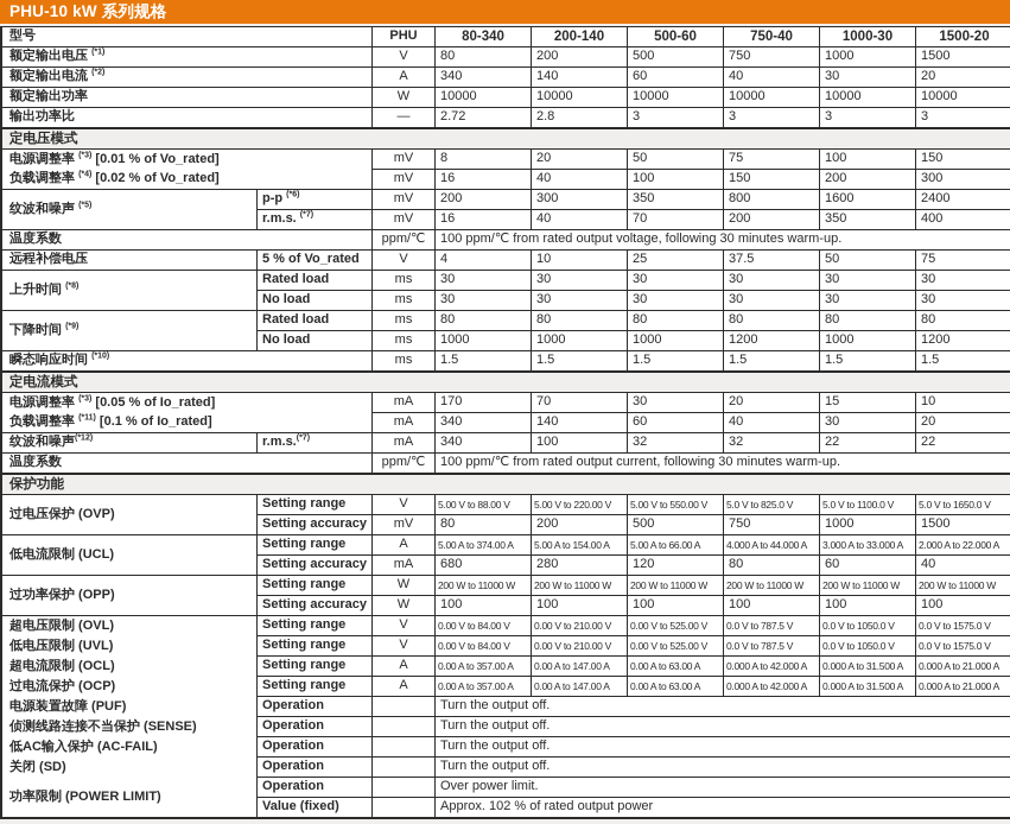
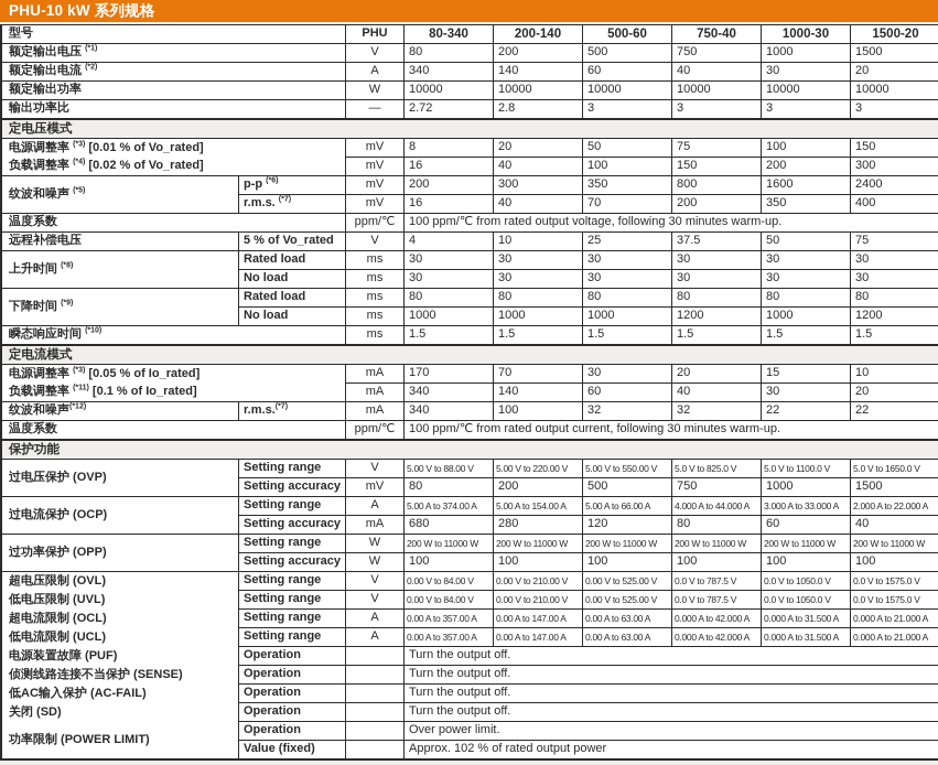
  PHU-10 kW 系列规格
  型号	PHU	80-340	200-140	500-60	750-40	1000-30	1500-20
  额定输出电压	V	80	200	500	750	1000	1500
  额定输出电流	A	340	140	60	40	30	20
  额定输出功率	W	10000	10000	10000	10000	10000	10000
  输出功率比	—	2.72	2.8	3	3	3	3
  定电压模式
  电源调整率 [0.01 % of Vo_rated]	mV	8	20	50	75	100	150
  负载调整率 [0.02 % of Vo_rated]	mV	16	40	100	150	200	300
  纹波和噪声	p-p	mV	200	300	350	800	1600	2400
  r.m.s.	mV	16	40	70	200	350	400
  温度系数	ppm/℃	100 ppm/℃ from rated output voltage, following 30 minutes warm-up.
  远程补偿电压	5 % of Vo_rated	V	4	10	25	37.5	50	75
  上升时间	Rated load	ms	30	30	30	30	30	30
  No load	ms	30	30	30	30	30	30
  下降时间	Rated load	ms	80	80	80	80	80	80
  No load	ms	1000	1000	1000	1200	1000	1200
  瞬态响应时间	ms	1.5	1.5	1.5	1.5	1.5	1.5
  定电流模式
  电源调整率 [0.05 % of Io_rated]	mA	170	70	30	20	15	10
  负载调整率 [0.1 % of Io_rated]	mA	340	140	60	40	30	20
  纹波和噪声	r.m.s.	mA	340	100	32	32	22	22
  温度系数	ppm/℃	100 ppm/℃ from rated output current, following 30 minutes warm-up.
  保护功能
  过电压保护 (OVP)	Setting range	V	5.00 V to 88.00 V	5.00 V to 220.00 V	5.00 V to 550.00 V	5.0 V to 825.0 V	5.0 V to 1100.0 V	5.0 V to 1650.0 V
  Setting accuracy	mV	80	200	500	750	1000	1500
- 低电流限制 (UCL)	Setting range	A	5.00 A to 374.00 A	5.00 A to 154.00 A	5.00 A to 66.00 A	4.000 A to 44.000 A	3.000 A to 33.000 A	2.000 A to 22.000 A
+ 过电流保护 (OCP)	Setting range	A	5.00 A to 374.00 A	5.00 A to 154.00 A	5.00 A to 66.00 A	4.000 A to 44.000 A	3.000 A to 33.000 A	2.000 A to 22.000 A
  Setting accuracy	mA	680	280	120	80	60	40
  过功率保护 (OPP)	Setting range	W	200 W to 11000 W	200 W to 11000 W	200 W to 11000 W	200 W to 11000 W	200 W to 11000 W	200 W to 11000 W
  Setting accuracy	W	100	100	100	100	100	100
  超电压限制 (OVL)	Setting range	V	0.00 V to 84.00 V	0.00 V to 210.00 V	0.00 V to 525.00 V	0.0 V to 787.5 V	0.0 V to 1050.0 V	0.0 V to 1575.0 V
  低电压限制 (UVL)	Setting range	V	0.00 V to 84.00 V	0.00 V to 210.00 V	0.00 V to 525.00 V	0.0 V to 787.5 V	0.0 V to 1050.0 V	0.0 V to 1575.0 V
  超电流限制 (OCL)	Setting range	A	0.00 A to 357.00 A	0.00 A to 147.00 A	0.00 A to 63.00 A	0.000 A to 42.000 A	0.000 A to 31.500 A	0.000 A to 21.000 A
- 过电流保护 (OCP)	Setting range	A	0.00 A to 357.00 A	0.00 A to 147.00 A	0.00 A to 63.00 A	0.000 A to 42.000 A	0.000 A to 31.500 A	0.000 A to 21.000 A
+ 低电流限制 (UCL)	Setting range	A	0.00 A to 357.00 A	0.00 A to 147.00 A	0.00 A to 63.00 A	0.000 A to 42.000 A	0.000 A to 31.500 A	0.000 A to 21.000 A
  电源装置故障 (PUF)	Operation		Turn the output off.
  侦测线路连接不当保护 (SENSE)	Operation		Turn the output off.
  低AC输入保护 (AC-FAIL)	Operation		Turn the output off.
  关闭 (SD)	Operation		Turn the output off.
  功率限制 (POWER LIMIT)	Operation		Over power limit.
  Value (fixed)		Approx. 102 % of rated output power
